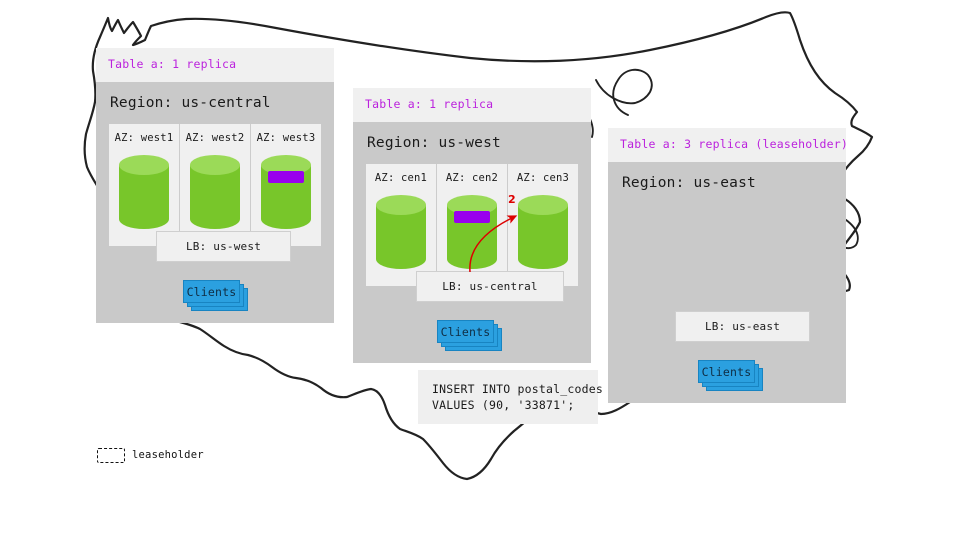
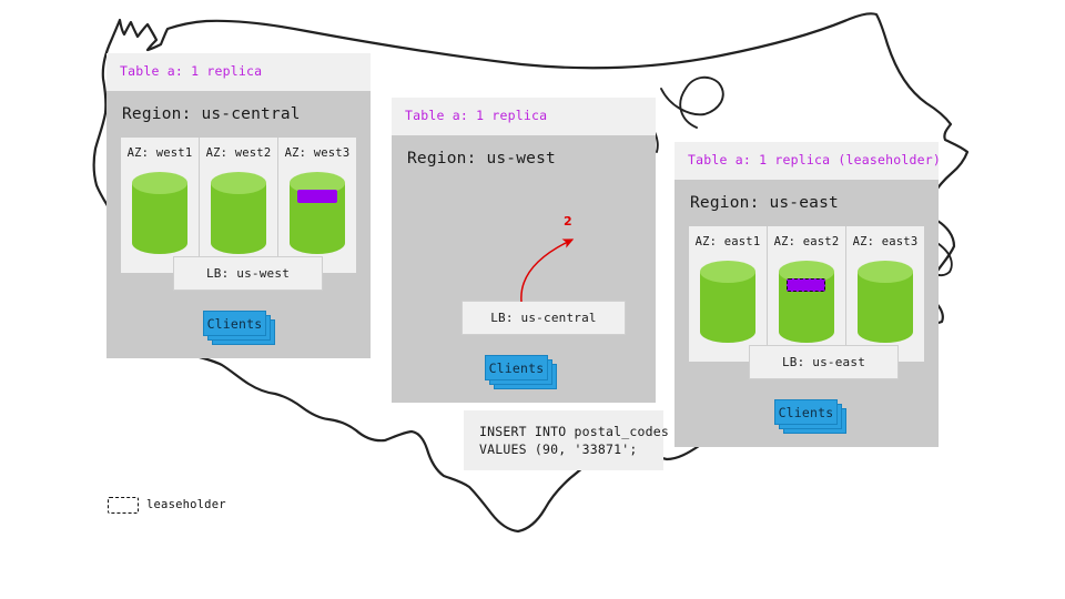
  Table a: 1 replica
  Region: us-central
  AZ: west1
  AZ: west2
  AZ: west3
  LB: us-west
  Clients
  Table a: 1 replica
  Region: us-west
- AZ: cen1
- AZ: cen2
- AZ: cen3
  LB: us-central
  Clients
  INSERT INTO postal_codes
  VALUES (90, '33871';
- Table a: 3 replica (leaseholder)
+ Table a: 1 replica (leaseholder)
  Region: us-east
+ AZ: east1
+ AZ: east2
+ AZ: east3
  LB: us-east
  Clients
  2
  leaseholder
